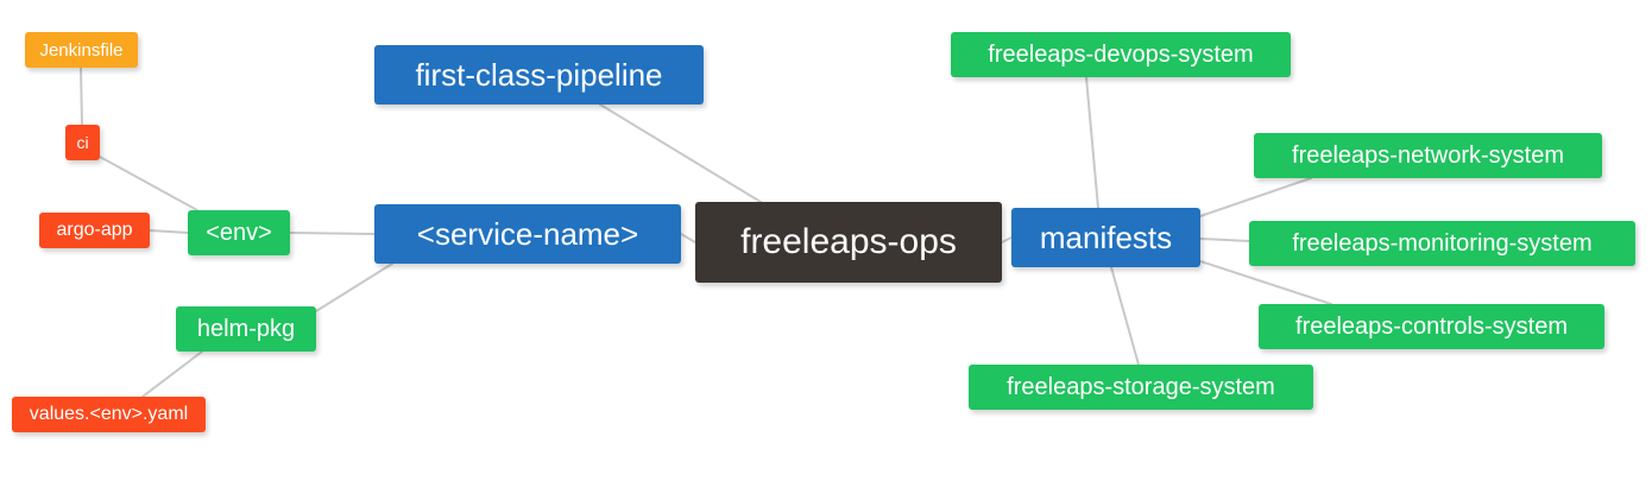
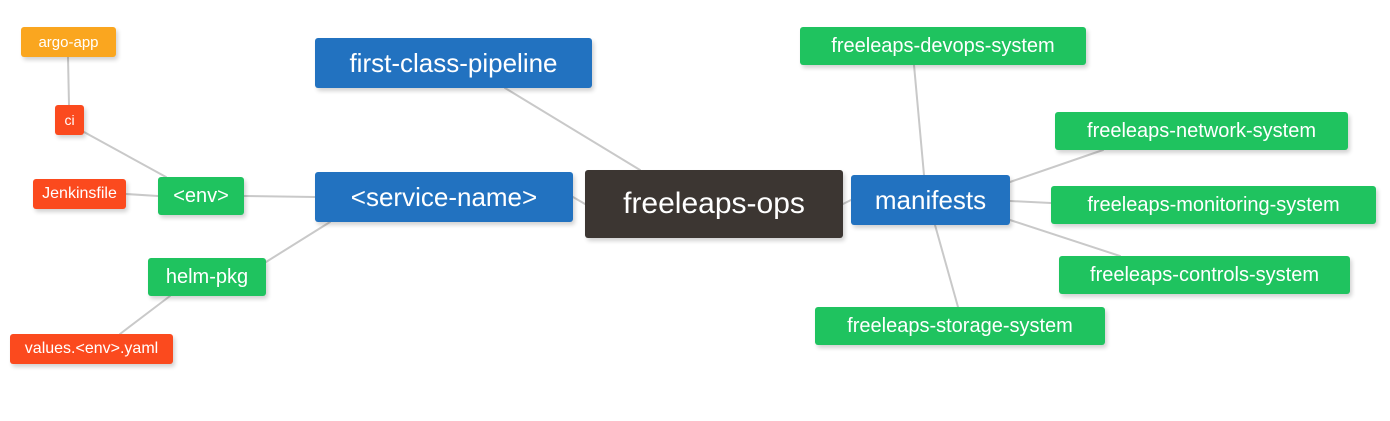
  freeleaps-ops
  <service-name>
  manifests
  first-class-pipeline
  <env>
  helm-pkg
  ci
- argo-app
+ Jenkinsfile
  values.<env>.yaml
- Jenkinsfile
+ argo-app
  freeleaps-devops-system
  freeleaps-network-system
  freeleaps-monitoring-system
  freeleaps-controls-system
  freeleaps-storage-system
